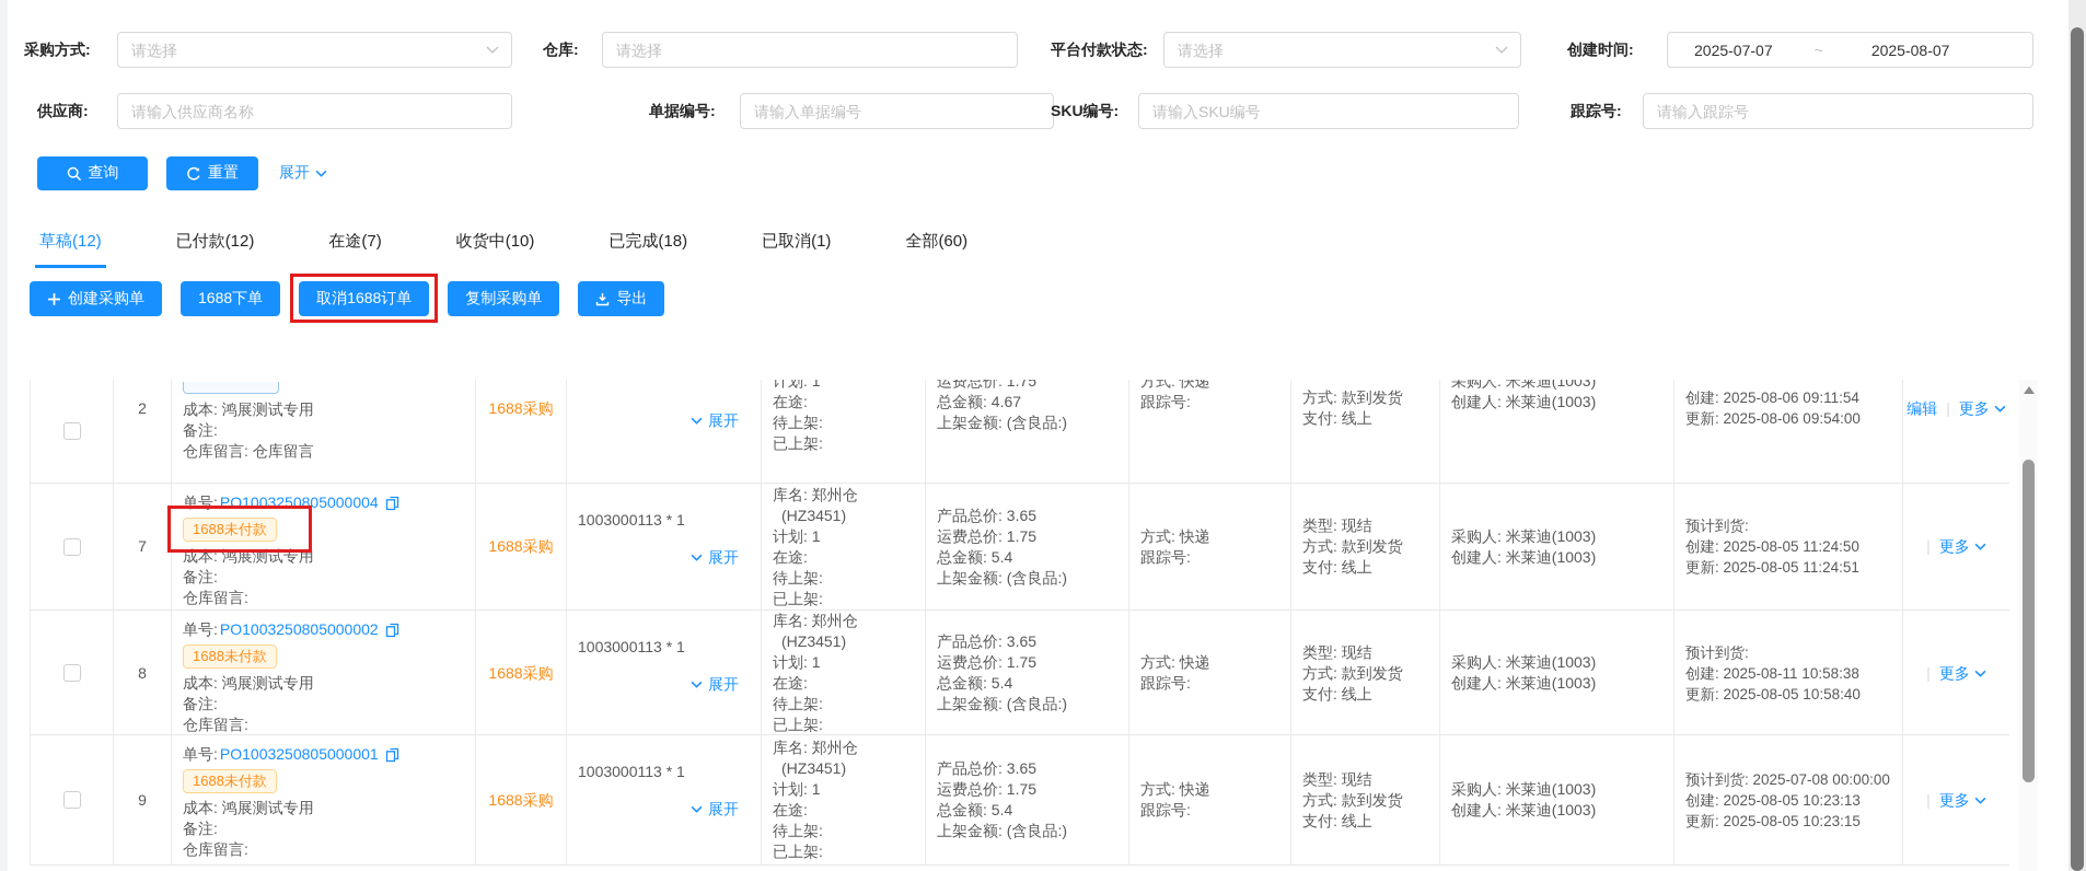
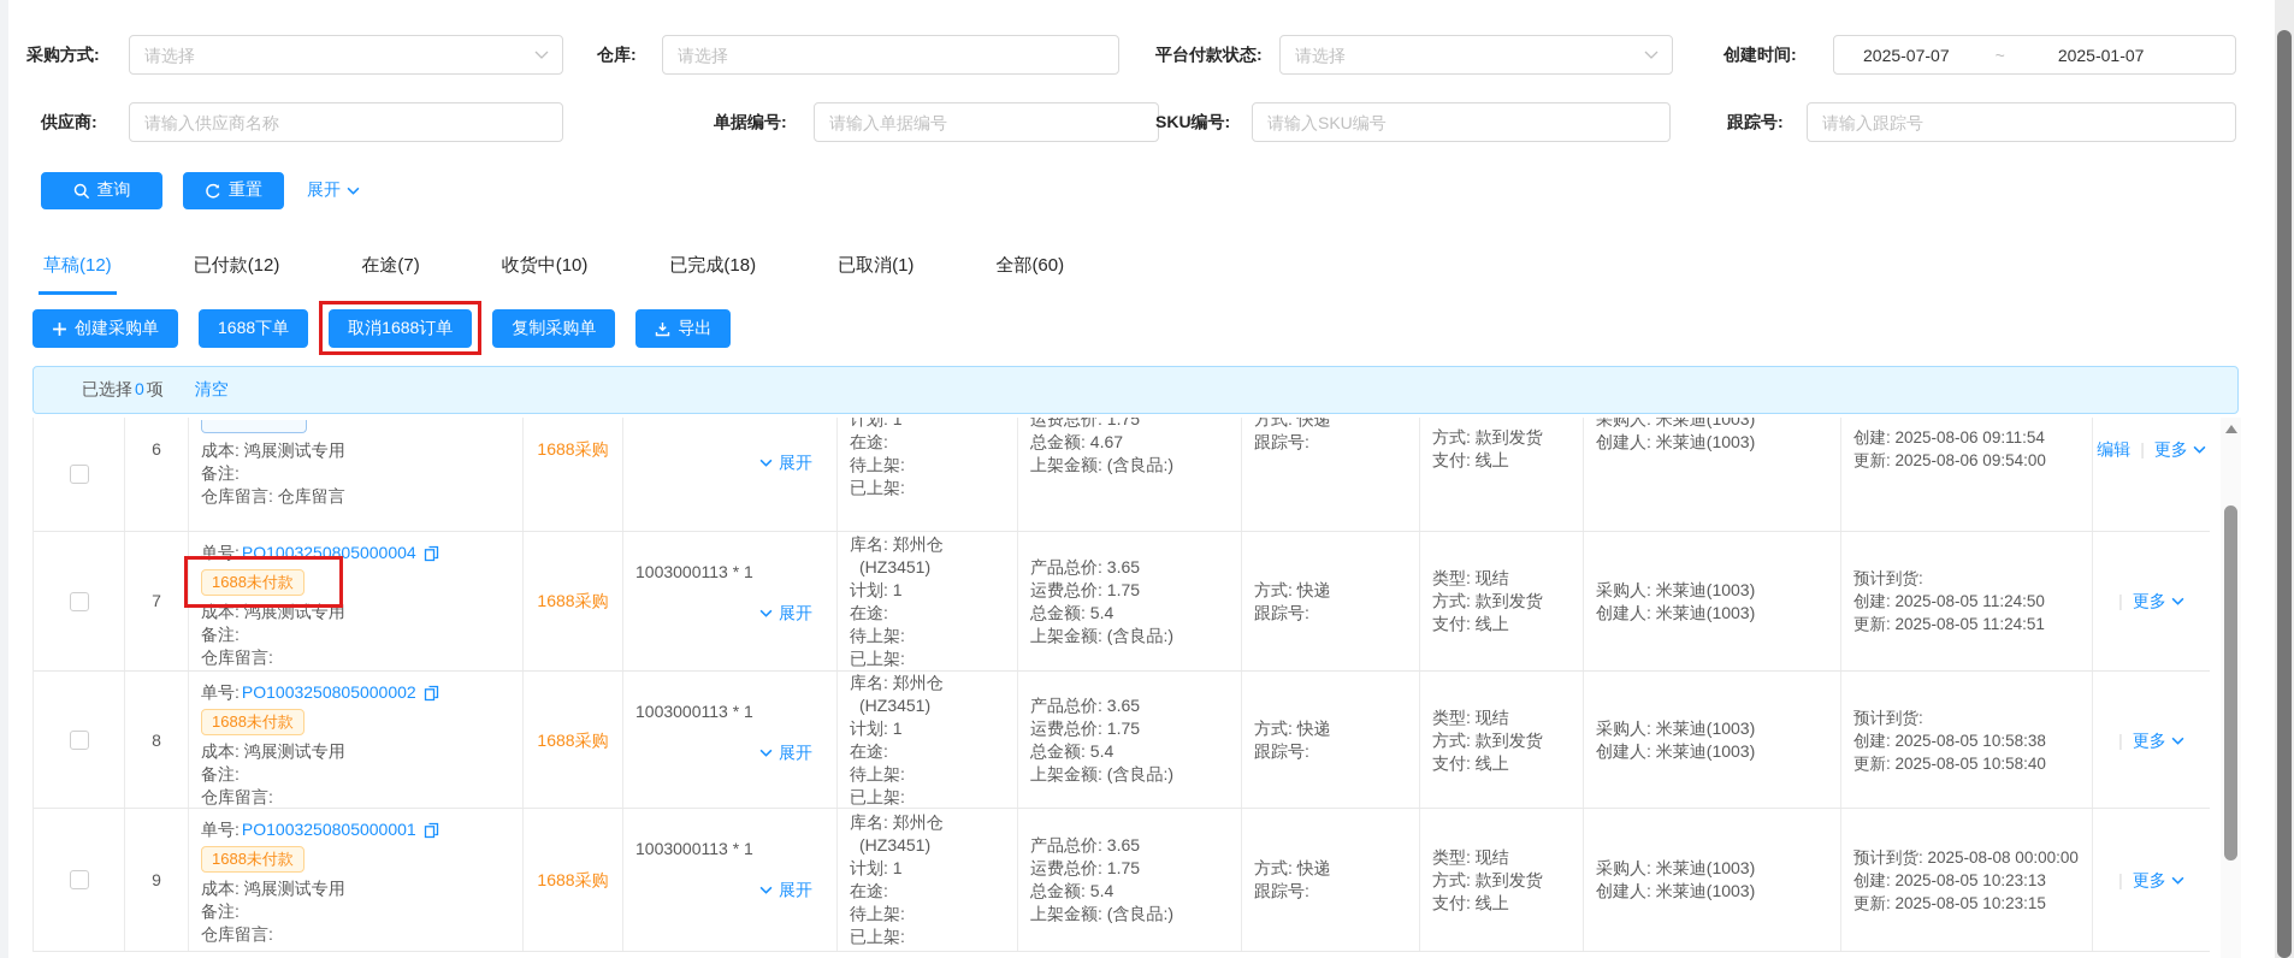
  采购方式:
  请选择
  仓库:
  请选择
  平台付款状态:
  请选择
  创建时间:
  2025-07-07
  ~
- 2025-08-07
+ 2025-01-07
  供应商:
  请输入供应商名称
  单据编号:
  请输入单据编号
  SKU编号:
  请输入SKU编号
  跟踪号:
  请输入跟踪号
  查询
  重置
  展开
  草稿(12)
  已付款(12)
  在途(7)
  收货中(10)
  已完成(18)
  已取消(1)
  全部(60)
  创建采购单
  1688下单
  取消1688订单
  复制采购单
  导出
+ 已选择 0 项
+ 清空
- 2
+ 6
  成本: 鸿展测试专用
  备注:
  仓库留言: 仓库留言
  1688采购
  展开
  计划: 1
  在途:
  待上架:
  已上架:
  运费总价: 1.75
  总金额: 4.67
  上架金额: (含良品:)
  方式: 快递
  跟踪号:
  方式: 款到发货
  支付: 线上
  采购人: 米莱迪(1003)
  创建人: 米莱迪(1003)
  创建: 2025-08-06 09:11:54
  更新: 2025-08-06 09:54:00
  编辑
  |
  更多
  7
  单号:
  PO1003250805000004
  1688未付款
  成本: 鸿展测试专用
  备注:
  仓库留言:
  1688采购
  1003000113 * 1
  展开
  库名: 郑州仓
  (HZ3451)
  计划: 1
  在途:
  待上架:
  已上架:
  产品总价: 3.65
  运费总价: 1.75
  总金额: 5.4
  上架金额: (含良品:)
  方式: 快递
  跟踪号:
  类型: 现结
  方式: 款到发货
  支付: 线上
  采购人: 米莱迪(1003)
  创建人: 米莱迪(1003)
  预计到货:
  创建: 2025-08-05 11:24:50
  更新: 2025-08-05 11:24:51
  |
  更多
  8
  单号:
  PO1003250805000002
  1688未付款
  成本: 鸿展测试专用
  备注:
  仓库留言:
  1688采购
  1003000113 * 1
  展开
  库名: 郑州仓
  (HZ3451)
  计划: 1
  在途:
  待上架:
  已上架:
  产品总价: 3.65
  运费总价: 1.75
  总金额: 5.4
  上架金额: (含良品:)
  方式: 快递
  跟踪号:
  类型: 现结
  方式: 款到发货
  支付: 线上
  采购人: 米莱迪(1003)
  创建人: 米莱迪(1003)
  预计到货:
- 创建: 2025-08-11 10:58:38
+ 创建: 2025-08-05 10:58:38
  更新: 2025-08-05 10:58:40
  |
  更多
  9
  单号:
  PO1003250805000001
  1688未付款
  成本: 鸿展测试专用
  备注:
  仓库留言:
  1688采购
  1003000113 * 1
  展开
  库名: 郑州仓
  (HZ3451)
  计划: 1
  在途:
  待上架:
  已上架:
  产品总价: 3.65
  运费总价: 1.75
  总金额: 5.4
  上架金额: (含良品:)
  方式: 快递
  跟踪号:
  类型: 现结
  方式: 款到发货
  支付: 线上
  采购人: 米莱迪(1003)
  创建人: 米莱迪(1003)
- 预计到货: 2025-07-08 00:00:00
+ 预计到货: 2025-08-08 00:00:00
  创建: 2025-08-05 10:23:13
  更新: 2025-08-05 10:23:15
  |
  更多
